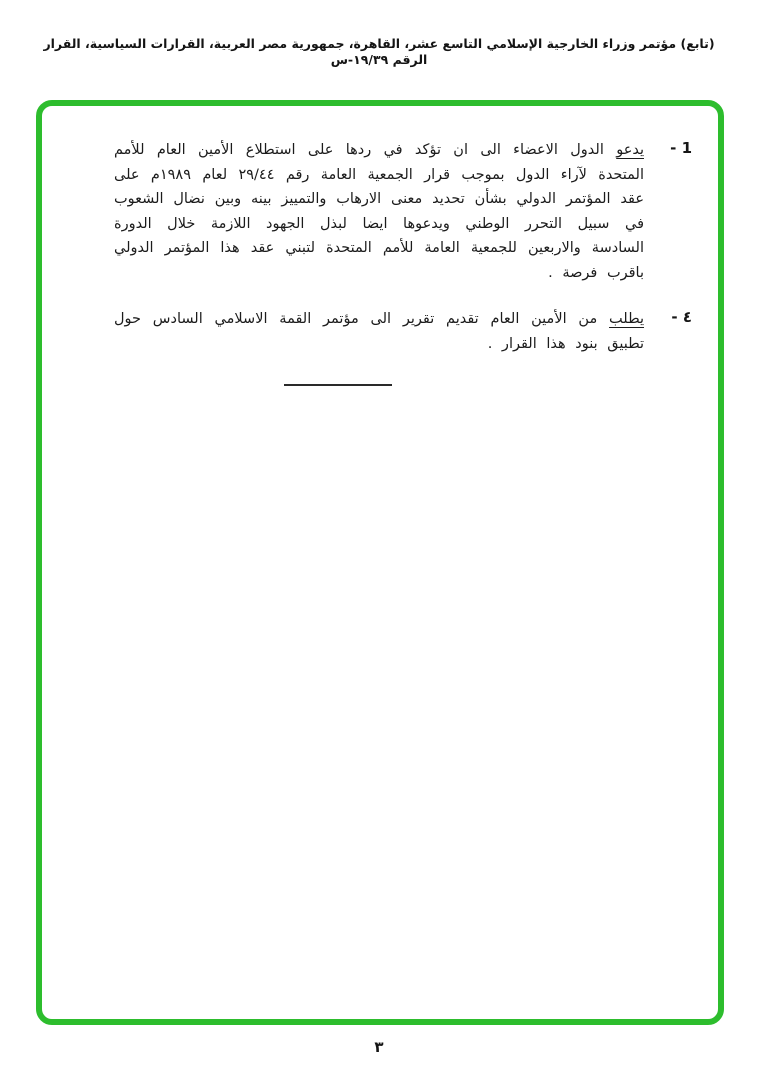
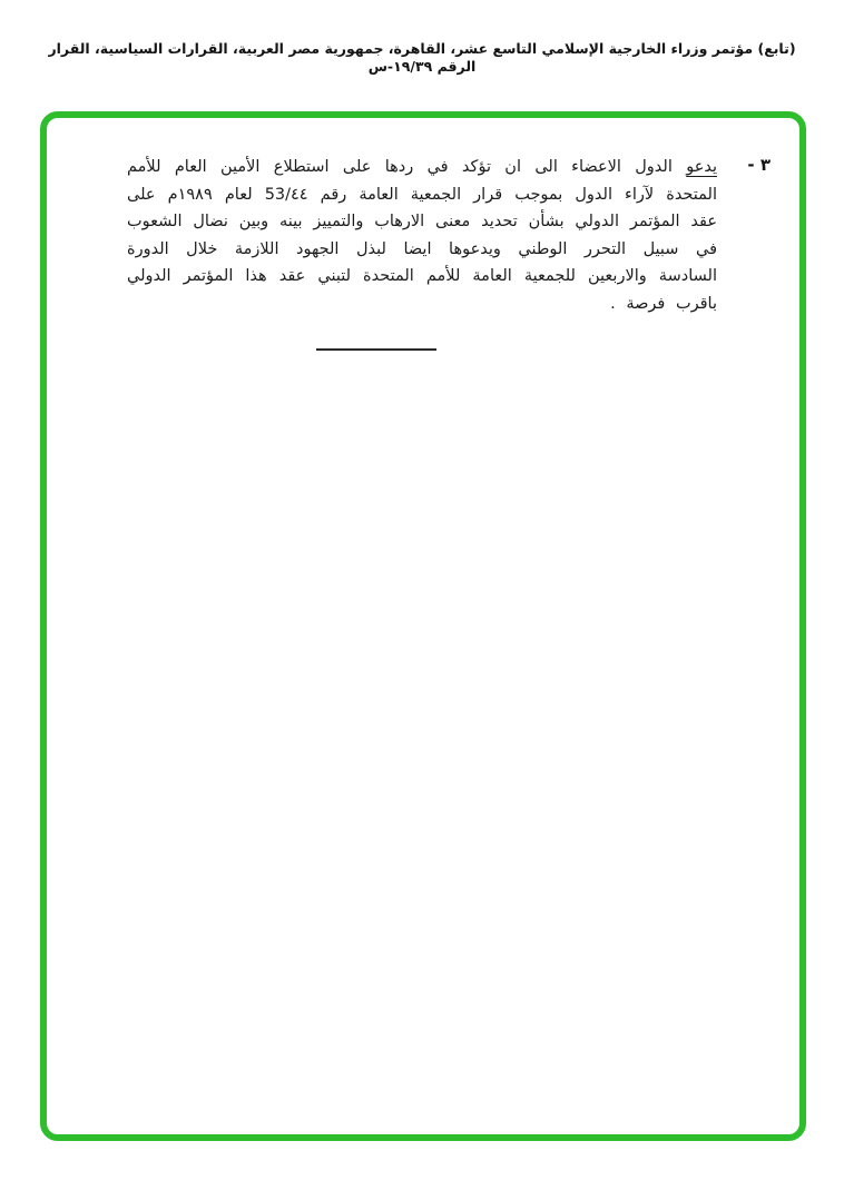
  (تابع) مؤتمر وزراء الخارجية الإسلامي التاسع عشر، القاهرة، جمهورية مصر العربية، القرارات السياسية، القرار الرقم ١٩/٣٩-س
- 1 -
+ ٣ -
- يدعو الدول الاعضاء الى ان تؤكد في ردها على استطلاع الأمين العام للأمم المتحدة لآراء الدول بموجب قرار الجمعية العامة رقم ٢٩/٤٤ لعام ١٩٨٩م على عقد المؤتمر الدولي بشأن تحديد معنى الارهاب والتمييز بينه وبين نضال الشعوب في سبيل التحرر الوطني ويدعوها ايضا لبذل الجهود اللازمة خلال الدورة السادسة والاربعين للجمعية العامة للأمم المتحدة لتبني عقد هذا المؤتمر الدولي باقرب فرصة .
+ يدعو الدول الاعضاء الى ان تؤكد في ردها على استطلاع الأمين العام للأمم المتحدة لآراء الدول بموجب قرار الجمعية العامة رقم 53/٤٤ لعام ١٩٨٩م على عقد المؤتمر الدولي بشأن تحديد معنى الارهاب والتمييز بينه وبين نضال الشعوب في سبيل التحرر الوطني ويدعوها ايضا لبذل الجهود اللازمة خلال الدورة السادسة والاربعين للجمعية العامة للأمم المتحدة لتبني عقد هذا المؤتمر الدولي باقرب فرصة .
- ٤ -
- يطلب من الأمين العام تقديم تقرير الى مؤتمر القمة الاسلامي السادس حول تطبيق بنود هذا القرار .
- ٣
